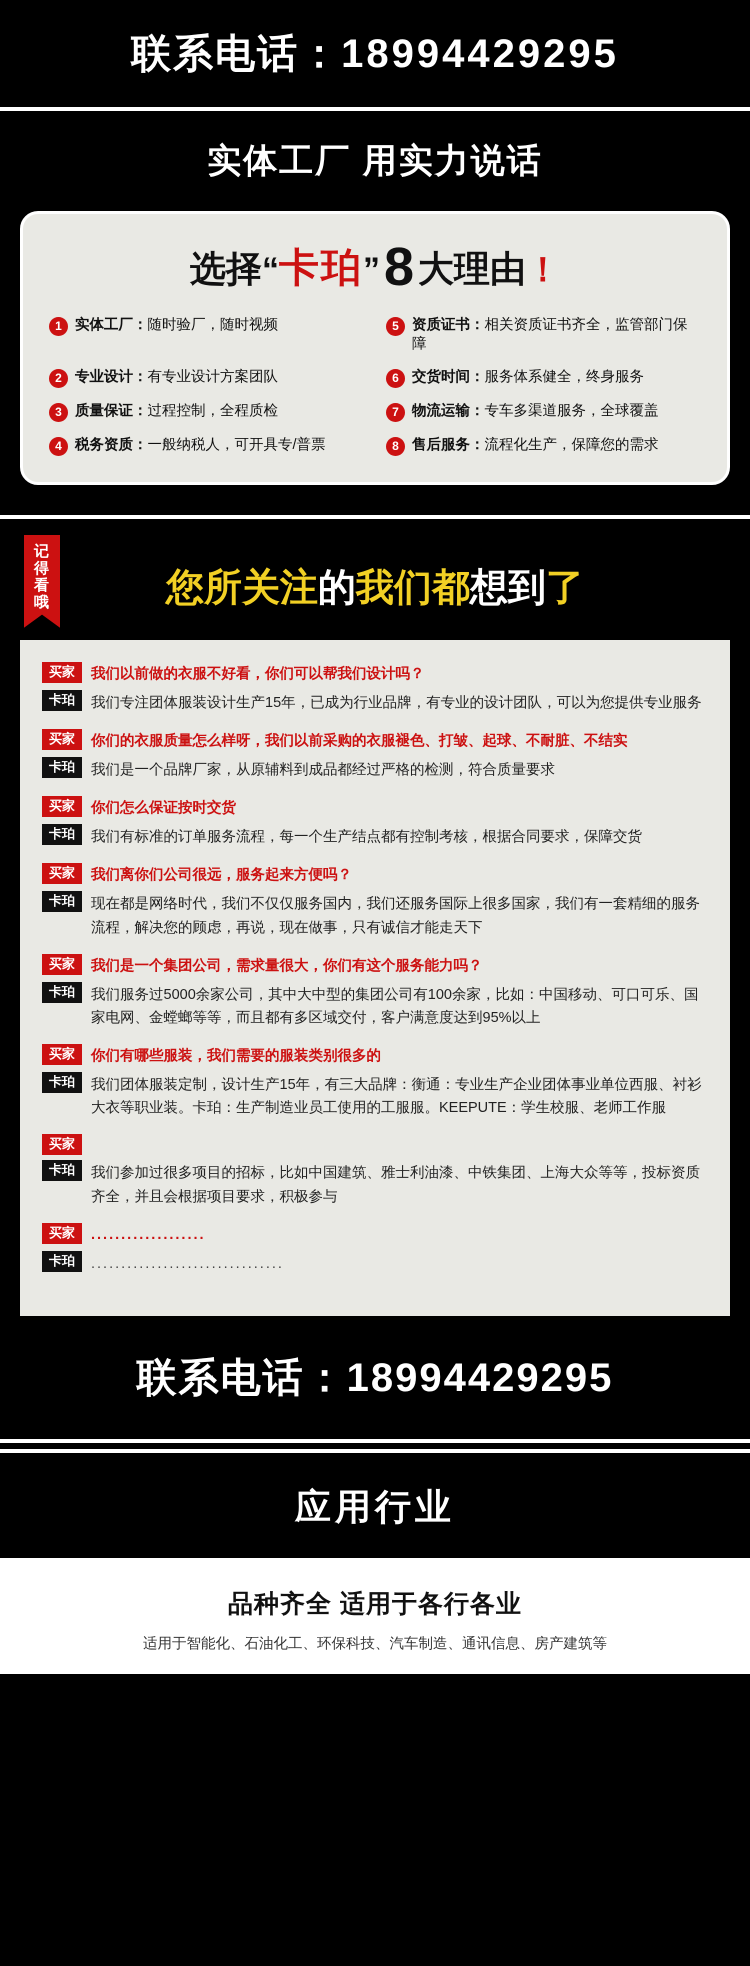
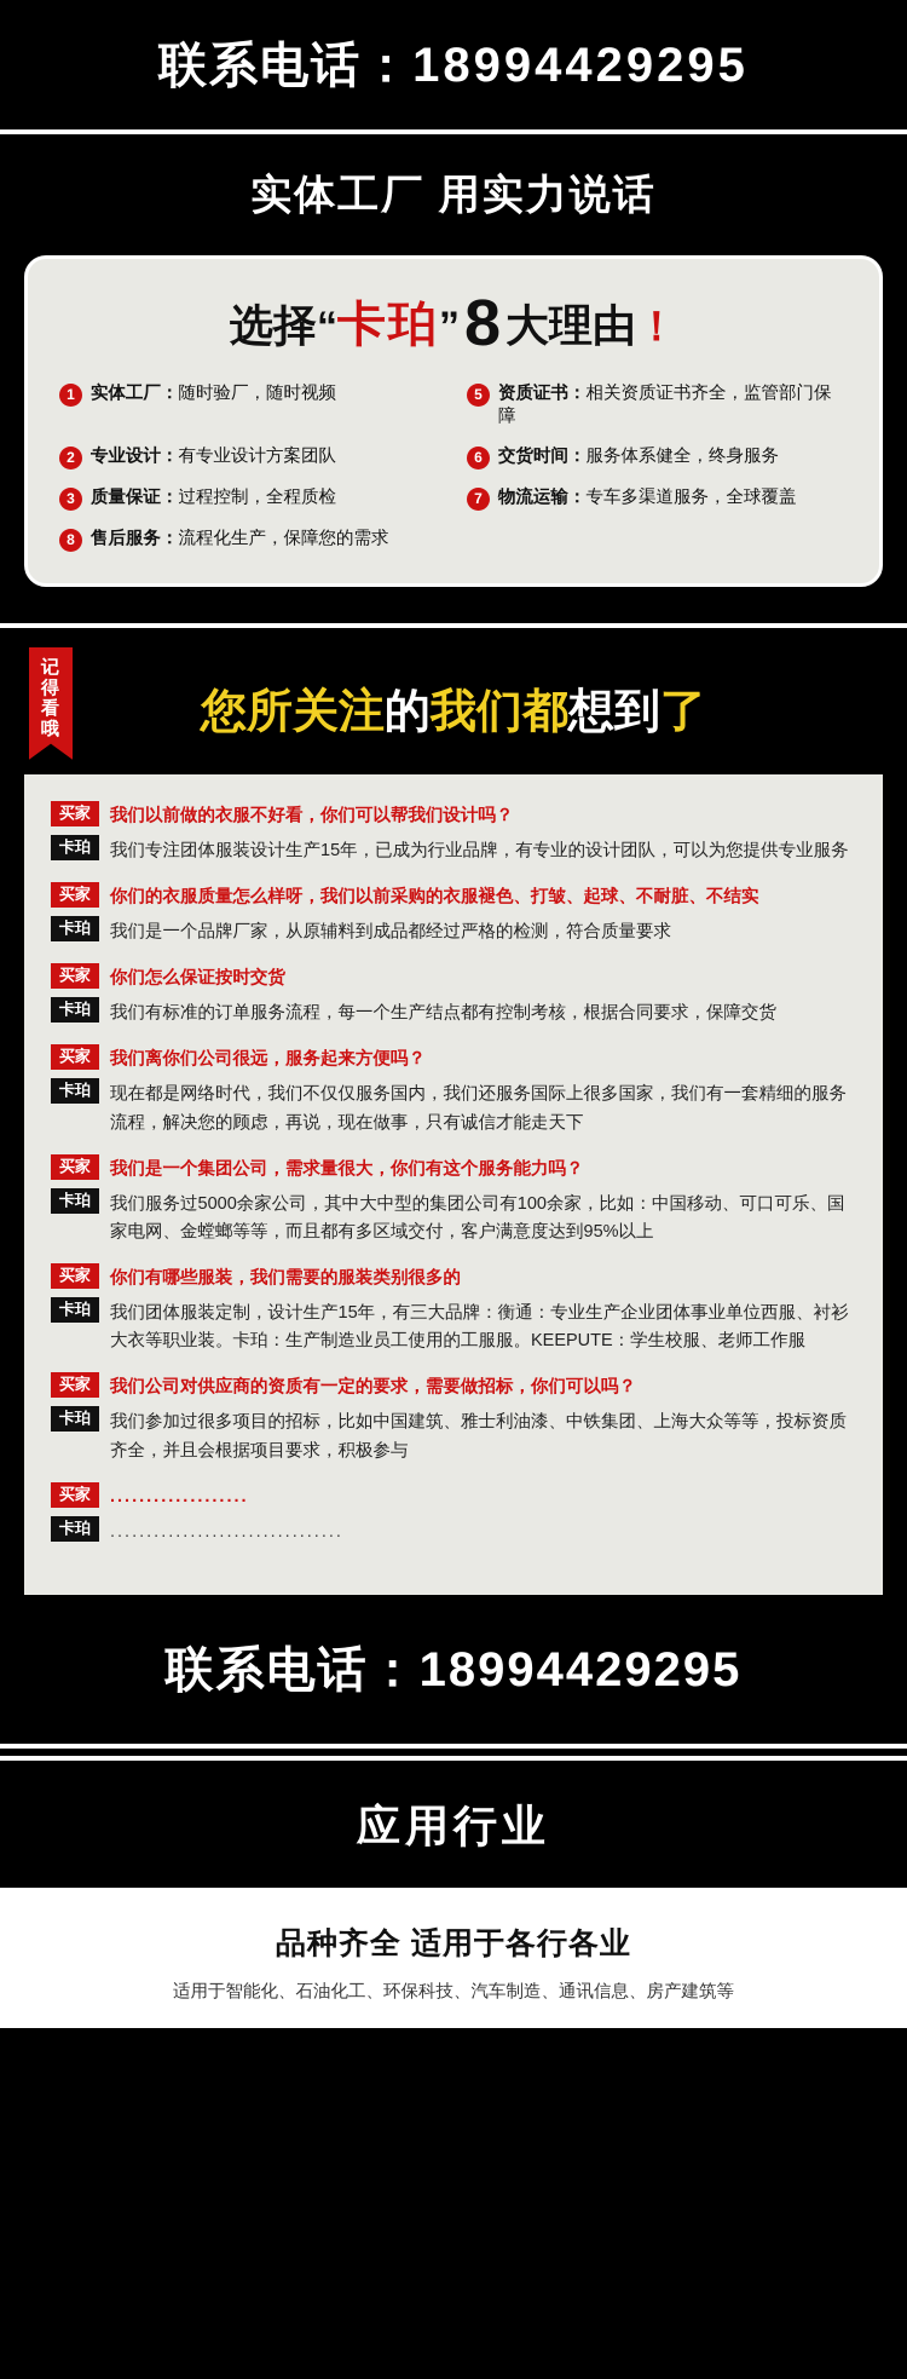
  联系电话：18994429295
  实体工厂 用实力说话
  选择“卡珀”8大理由！
  1
  实体工厂：随时验厂，随时视频
  5
  资质证书：相关资质证书齐全，监管部门保障
  2
  专业设计：有专业设计方案团队
  6
  交货时间：服务体系健全，终身服务
  3
  质量保证：过程控制，全程质检
  7
  物流运输：专车多渠道服务，全球覆盖
- 4
- 税务资质：一般纳税人，可开具专/普票
  8
  售后服务：流程化生产，保障您的需求
  记得看哦
  您所关注的我们都想到了
  买家
  我们以前做的衣服不好看，你们可以帮我们设计吗？
  卡珀
  我们专注团体服装设计生产15年，已成为行业品牌，有专业的设计团队，可以为您提供专业服务
  买家
  你们的衣服质量怎么样呀，我们以前采购的衣服褪色、打皱、起球、不耐脏、不结实
  卡珀
  我们是一个品牌厂家，从原辅料到成品都经过严格的检测，符合质量要求
  买家
  你们怎么保证按时交货
  卡珀
  我们有标准的订单服务流程，每一个生产结点都有控制考核，根据合同要求，保障交货
  买家
  我们离你们公司很远，服务起来方便吗？
  卡珀
  现在都是网络时代，我们不仅仅服务国内，我们还服务国际上很多国家，我们有一套精细的服务流程，解决您的顾虑，再说，现在做事，只有诚信才能走天下
  买家
  我们是一个集团公司，需求量很大，你们有这个服务能力吗？
  卡珀
  我们服务过5000余家公司，其中大中型的集团公司有100余家，比如：中国移动、可口可乐、国家电网、金螳螂等等，而且都有多区域交付，客户满意度达到95%以上
  买家
  你们有哪些服装，我们需要的服装类别很多的
  卡珀
  我们团体服装定制，设计生产15年，有三大品牌：衡通：专业生产企业团体事业单位西服、衬衫大衣等职业装。卡珀：生产制造业员工使用的工服服。KEEPUTE：学生校服、老师工作服
  买家
+ 我们公司对供应商的资质有一定的要求，需要做招标，你们可以吗？
  卡珀
  我们参加过很多项目的招标，比如中国建筑、雅士利油漆、中铁集团、上海大众等等，投标资质齐全，并且会根据项目要求，积极参与
  买家
  ...................
  卡珀
  ................................
  联系电话：18994429295
  应用行业
  品种齐全 适用于各行各业
  适用于智能化、石油化工、环保科技、汽车制造、通讯信息、房产建筑等
